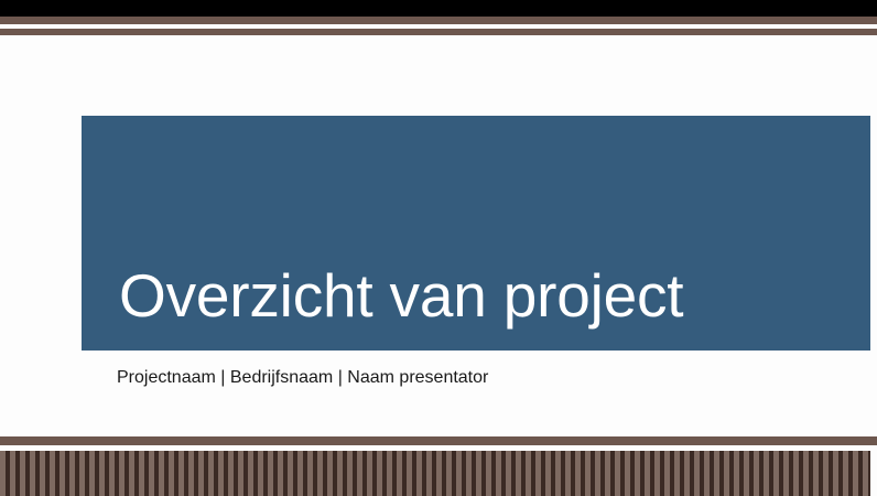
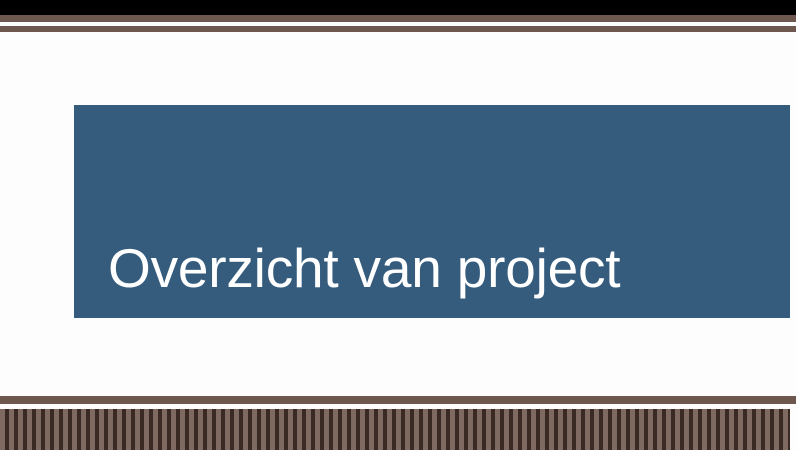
  Overzicht van project
- Projectnaam | Bedrijfsnaam | Naam presentator
